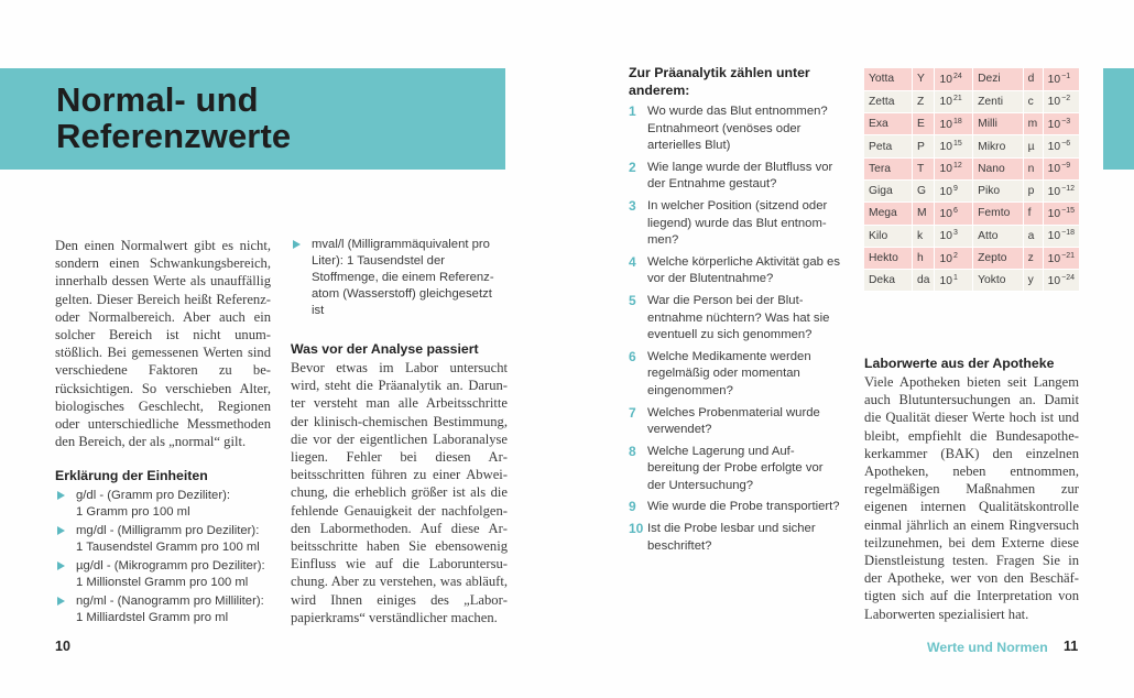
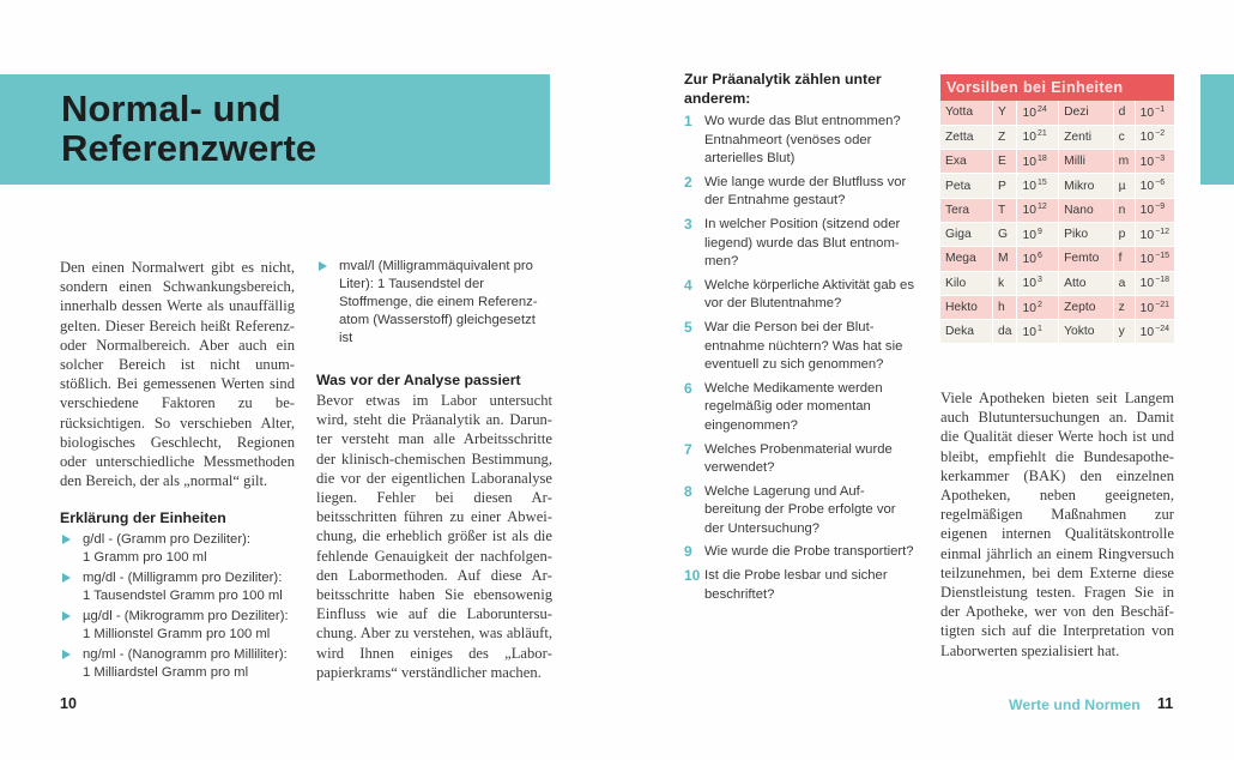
  Normal- und
  Referenzwerte
  Den einen Normalwert gibt es nicht, sondern einen Schwankungsbereich, innerhalb dessen Werte als unauffäl­lig gelten. Dieser Bereich heißt Refe­renz- oder Normalbereich. Aber auch ein solcher Bereich ist nicht unum­stößlich. Bei gemessenen Werten sind verschiedene Faktoren zu be­rücksichtigen. So verschieben Alter, biologisches Geschlecht, Regionen oder unterschiedliche Messmetho­den den Bereich, der als „normal“ gilt.
  Erklärung der Einheiten
  g/dl - (Gramm pro Deziliter):
  1 Gramm pro 100 ml
  mg/dl - (Milligramm pro Deziliter):
  1 Tausendstel Gramm pro 100 ml
  µg/dl - (Mikrogramm pro Deziliter):
  1 Millionstel Gramm pro 100 ml
  ng/ml - (Nanogramm pro Milliliter):
  1 Milliardstel Gramm pro ml
  mval/l (Milligrammäquivalent pro Liter): 1 Tausendstel der Stoffmenge, die einem Referenz­tom (Wasserstoff) gleichgesetzt ist
  Was vor der Analyse passiert
  Bevor etwas im Labor untersucht wird, steht die Präanalytik an. Darun­ter versteht man alle Arbeitsschritte der klinisch-chemischen Bestim­mung, die vor der eigentlichen Labor­analyse liegen. Fehler bei diesen Ar­beitsschritten führen zu einer Abwei­chung, die erheblich größer ist als die fehlende Genauigkeit der nachfolgen­den Labormethoden. Auf diese Ar­beitsschritte haben Sie ebensowenig Einfluss wie auf die Laboruntersu­chung. Aber zu verstehen, was ab­läuft, wird Ihnen einiges des „Labor­papierkrams“ verständlicher machen.
  10
  Zur Präanalytik zählen unter anderem:
  1
  Wo wurde das Blut entnommen? Entnahmeort (venöses oder arterielles Blut)
  2
  Wie lange wurde der Blutfluss vor der Entnahme gestaut?
  3
  In welcher Position (sitzend oder liegend) wurde das Blut entnom­en?
  4
  Welche körperliche Aktivität gab es vor der Blutentnahme?
  5
  War die Person bei der Blut­ntnahme nüchtern? Was hat sie eventuell zu sich genommen?
  6
  Welche Medikamente werden regelmäßig oder momentan eingenommen?
  7
  Welches Probenmaterial wurde verwendet?
  8
  Welche Lagerung und Auf­ereitung der Probe erfolgte vor der Untersuchung?
  9
  Wie wurde die Probe trans­portiert?
  10
  Ist die Probe lesbar und sicher beschriftet?
+ Vorsilben bei Einheiten
  Yotta	Y	10	Dezi	d	10
  Zetta	Z	10	Zenti	c	10
  Exa	E	10	Milli	m	10
  Peta	P	10	Mikro	µ	10
  Tera	T	10	Nano	n	10
  Giga	G	10	Piko	p	10
  Mega	M	10	Femto	f	10
  Kilo	k	10	Atto	a	10
  Hekto	h	10	Zepto	z	10
  Deka	da	10	Yokto	y	10
- Laborwerte aus der Apotheke
- Viele Apotheken bieten seit Langem auch Blutuntersuchungen an. Damit die Qualität dieser Werte hoch ist und bleibt, empfiehlt die Bundesapothe­kerkammer (BAK) den einzelnen Apo­theken, neben entnommen, regelmäßi­gen Maßnahmen zur eigenen inter­nen Qualitätskontrolle einmal jährlich an einem Ringversuch teilzu­nehmen, bei dem Externe diese Dienstleistung testen. Fragen Sie in der Apotheke, wer von den Beschäf­tigten sich auf die Interpretation von Laborwerten spezialisiert hat.
+ Viele Apotheken bieten seit Langem auch Blutuntersuchungen an. Damit die Qualität dieser Werte hoch ist und bleibt, empfiehlt die Bundesapothe­kerkammer (BAK) den einzelnen Apo­theken, neben geeigneten, regelmäßi­gen Maßnahmen zur eigenen inter­nen Qualitätskontrolle einmal jährlich an einem Ringversuch teilzu­nehmen, bei dem Externe diese Dienstleistung testen. Fragen Sie in der Apotheke, wer von den Beschäf­tigten sich auf die Interpretation von Laborwerten spezialisiert hat.
  Werte und Normen
  11
